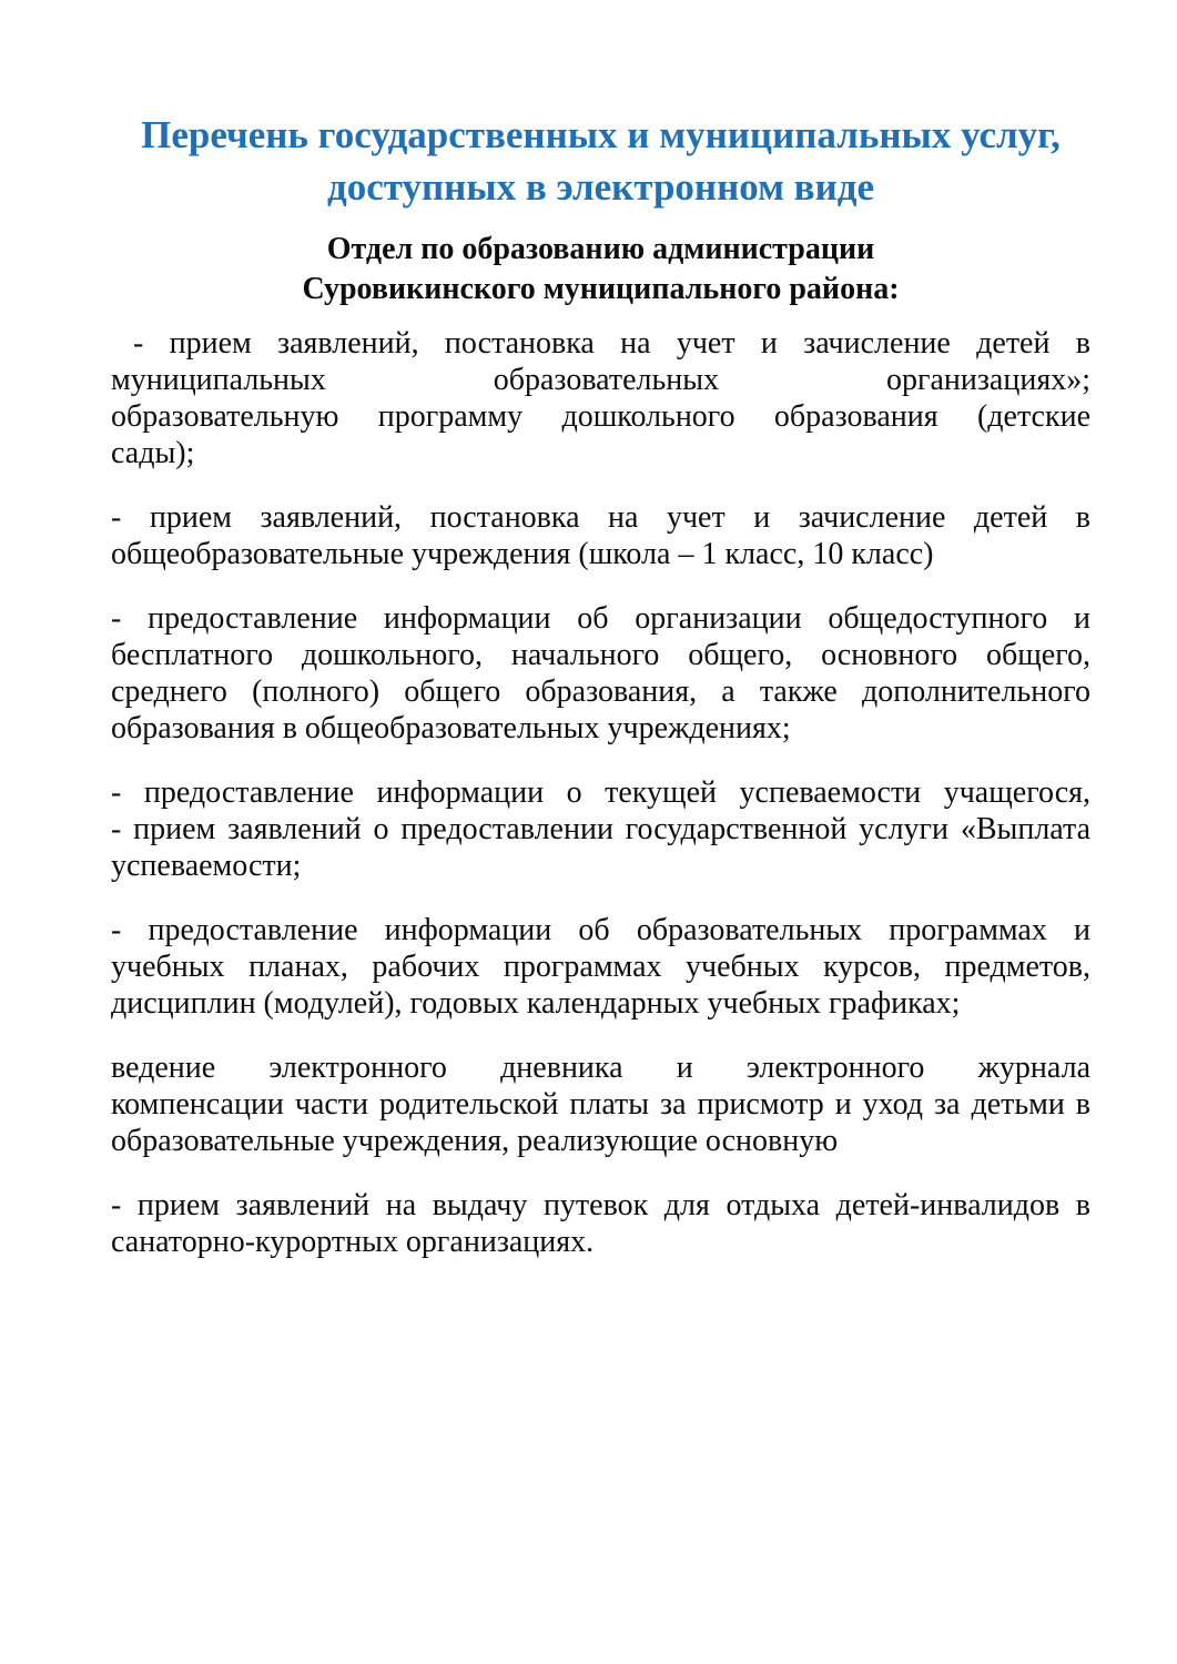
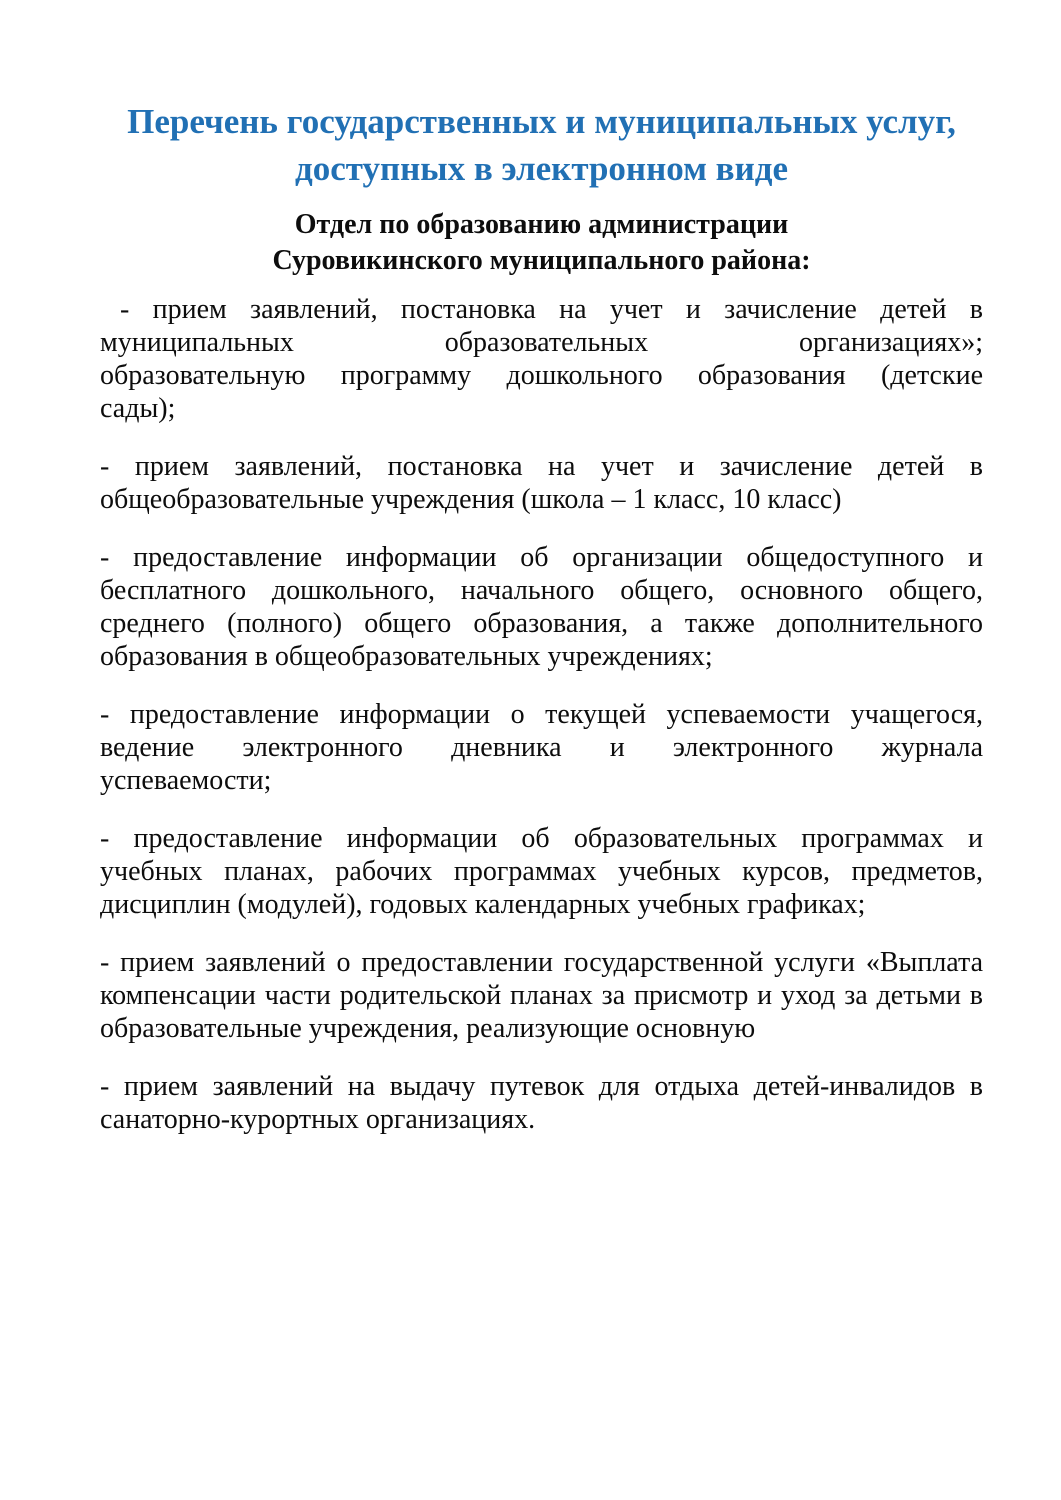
  Перечень государственных и муниципальных услуг,
  доступных в электронном виде
  Отдел по образованию администрации
  Суровикинского муниципального района:
  - прием заявлений, постановка на учет и зачисление детей в
  муниципальных образовательных организациях»;
  образовательную программу дошкольного образования (детские
  сады);
  - прием заявлений, постановка на учет и зачисление детей в
  общеобразовательные учреждения (школа – 1 класс, 10 класс)
  - предоставление информации об организации общедоступного и
  бесплатного дошкольного, начального общего, основного общего,
  среднего (полного) общего образования, а также дополнительного
  образования в общеобразовательных учреждениях;
  - предоставление информации о текущей успеваемости учащегося,
- - прием заявлений о предоставлении государственной услуги «Выплата
+ ведение электронного дневника и электронного журнала
  успеваемости;
  - предоставление информации об образовательных программах и
  учебных планах, рабочих программах учебных курсов, предметов,
  дисциплин (модулей), годовых календарных учебных графиках;
- ведение электронного дневника и электронного журнала
+ - прием заявлений о предоставлении государственной услуги «Выплата
- компенсации части родительской платы за присмотр и уход за детьми в
+ компенсации части родительской планах за присмотр и уход за детьми в
  образовательные учреждения, реализующие основную
  - прием заявлений на выдачу путевок для отдыха детей-инвалидов в
  санаторно-курортных организациях.
